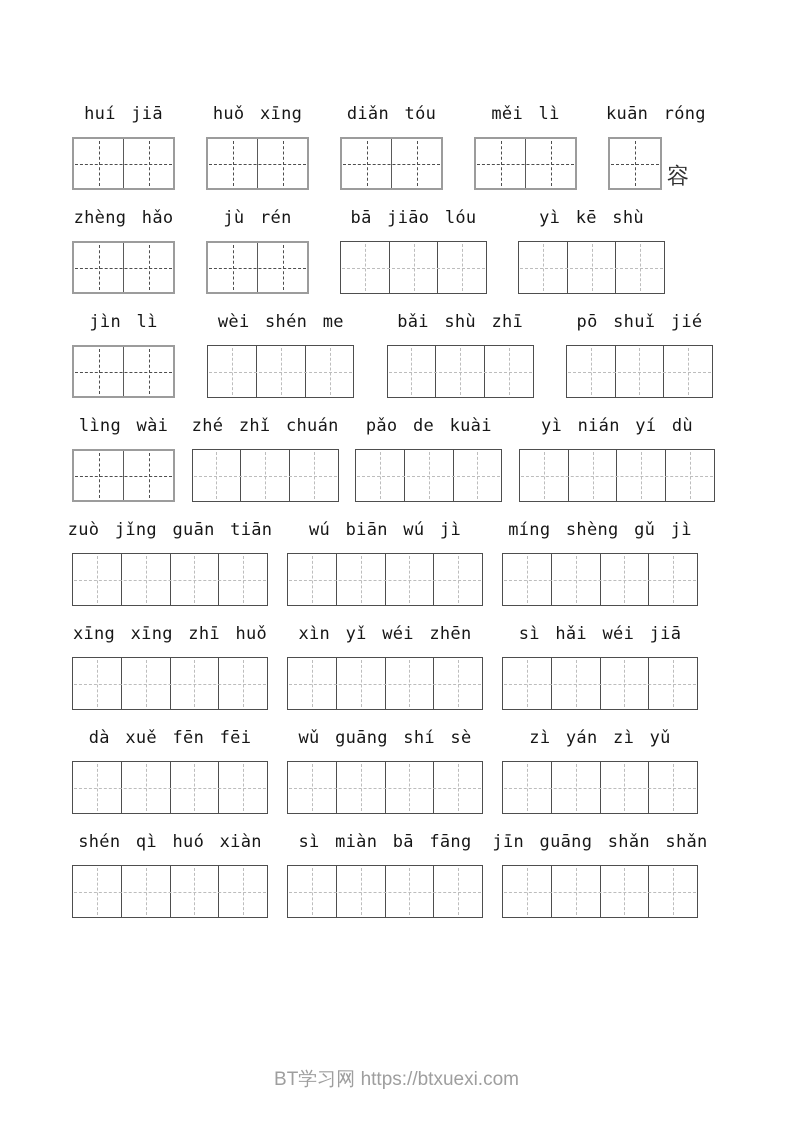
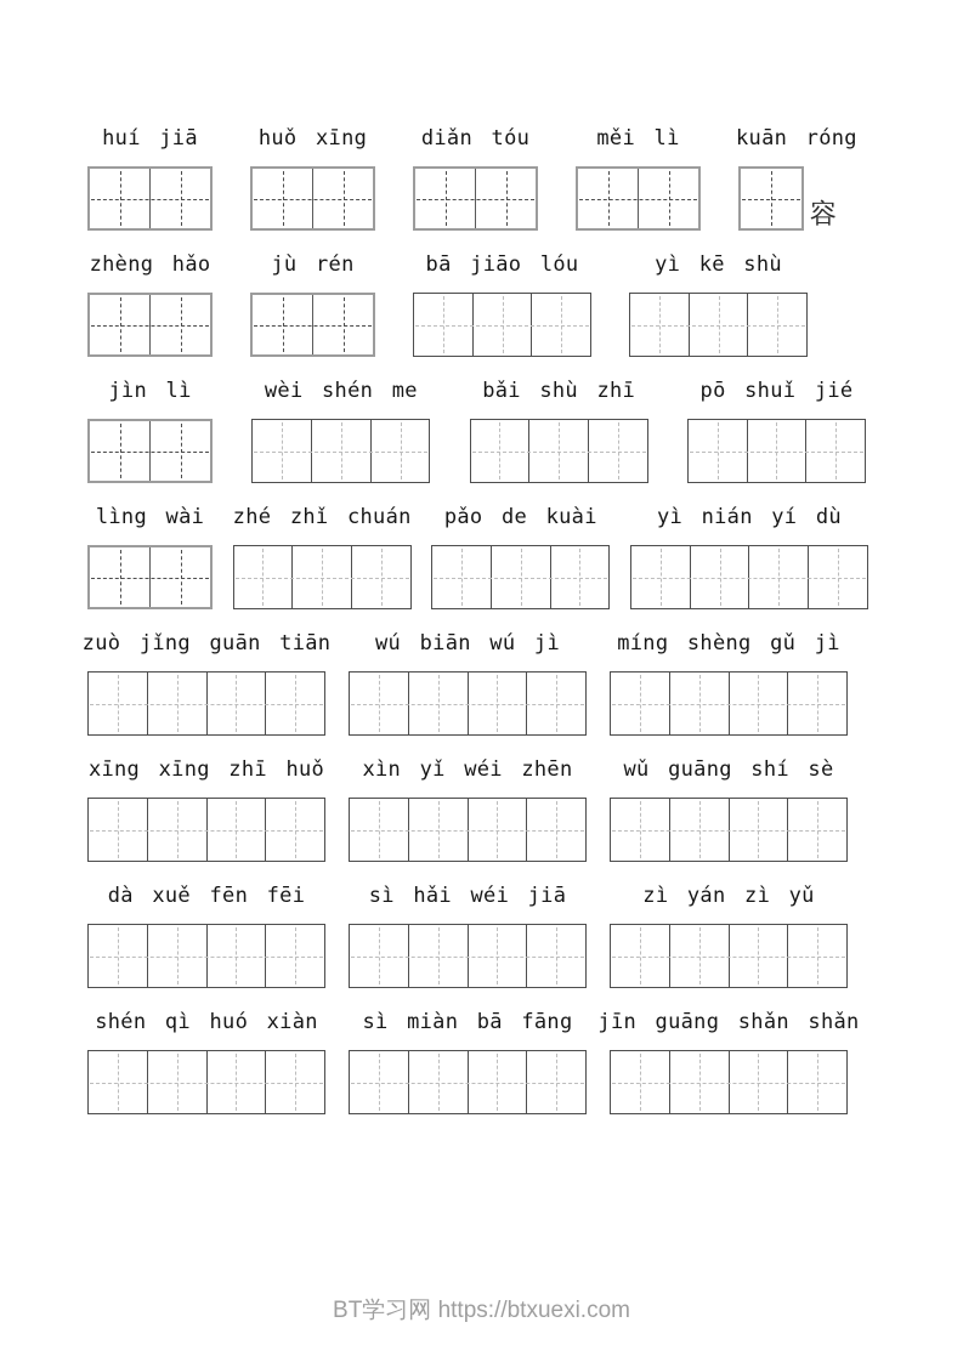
  huí jiā
  huǒ xīng
  diǎn tóu
  měi lì
  kuān róng
  容
  zhèng hǎo
  jù rén
  bā jiāo lóu
  yì kē shù
  jìn lì
  wèi shén me
  bǎi shù zhī
  pō shuǐ jié
  lìng wài
  zhé zhǐ chuán
  pǎo de kuài
  yì nián yí dù
  zuò jǐng guān tiān
  wú biān wú jì
  míng shèng gǔ jì
  xīng xīng zhī huǒ
  xìn yǐ wéi zhēn
- sì hǎi wéi jiā
+ wǔ guāng shí sè
  dà xuě fēn fēi
- wǔ guāng shí sè
+ sì hǎi wéi jiā
  zì yán zì yǔ
  shén qì huó xiàn
  sì miàn bā fāng
  jīn guāng shǎn shǎn
  BT学习网 https://btxuexi.com
